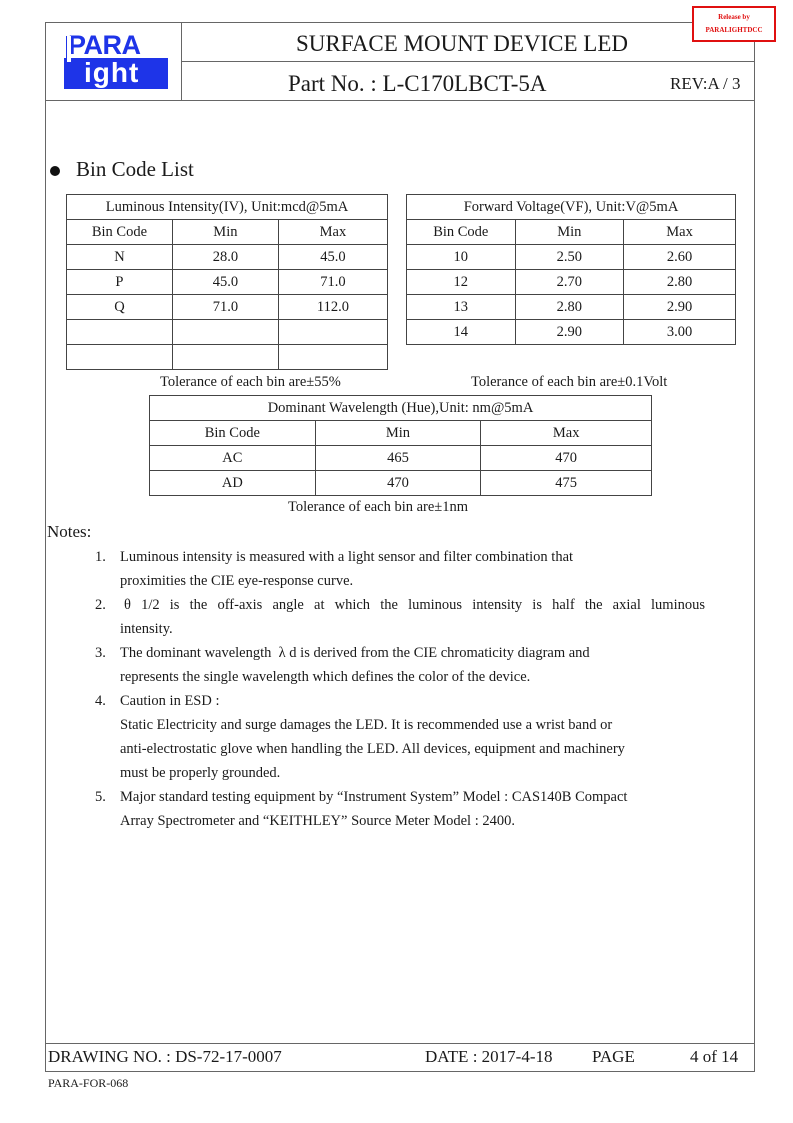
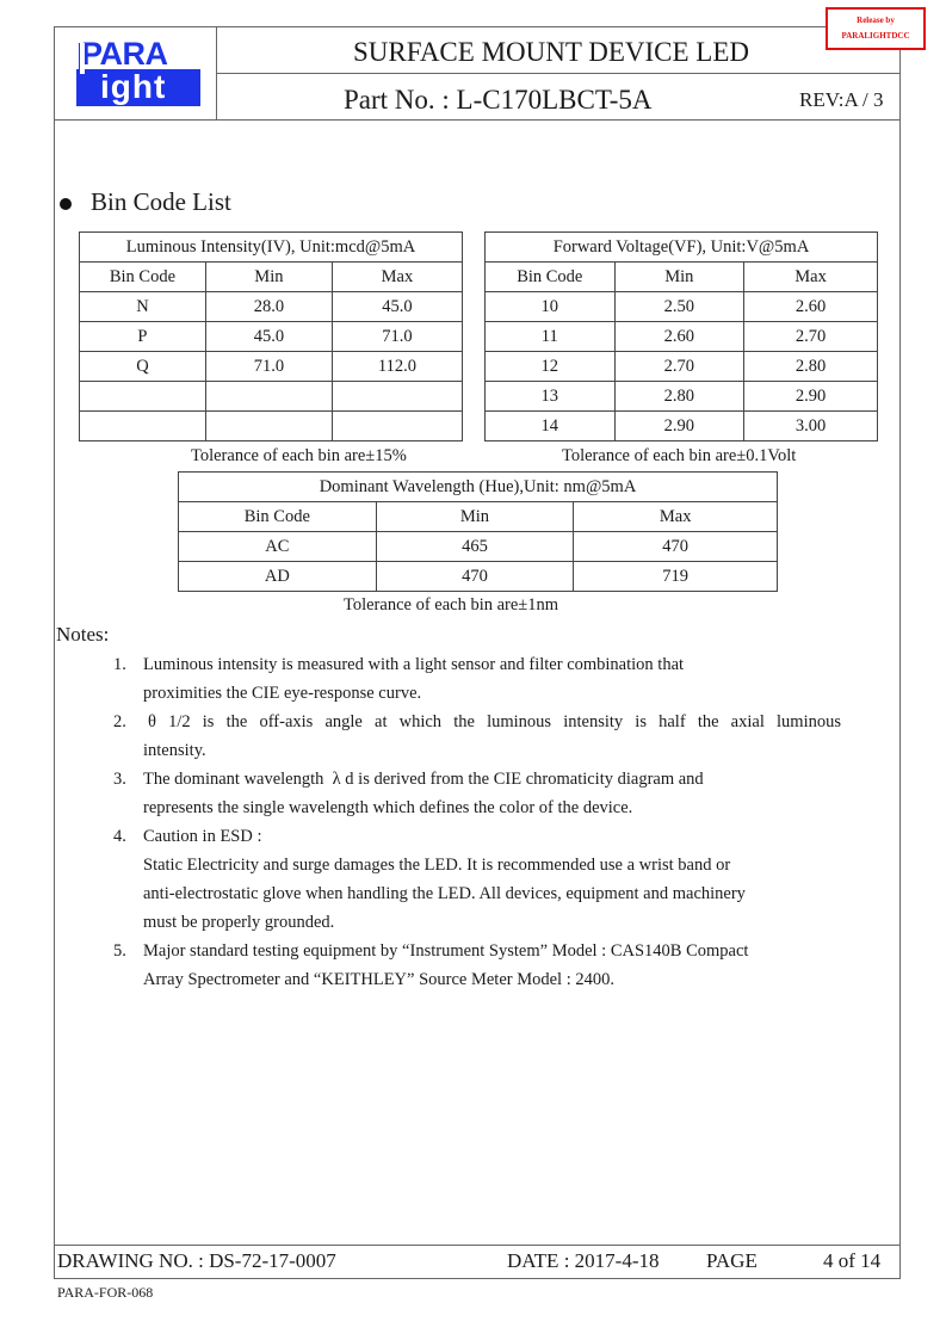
  Release by
  PARALIGHTDCC
  PARA
  ight
  SURFACE MOUNT DEVICE LED
  Part No. : L-C170LBCT-5A
  REV:A / 3
  Bin Code List
  Luminous Intensity(IV), Unit:mcd@5mA
  Bin Code	Min	Max
  N	28.0	45.0
  P	45.0	71.0
  Q	71.0	112.0
- Tolerance of each bin are±55%
+ Tolerance of each bin are±15%
  Forward Voltage(VF), Unit:V@5mA
  Bin Code	Min	Max
  10	2.50	2.60
+ 11	2.60	2.70
  12	2.70	2.80
  13	2.80	2.90
  14	2.90	3.00
  Tolerance of each bin are±0.1Volt
  Dominant Wavelength (Hue),Unit: nm@5mA
  Bin Code	Min	Max
  AC	465	470
- AD	470	475
+ AD	470	719
  Tolerance of each bin are±1nm
  Notes:
  1.
  Luminous intensity is measured with a light sensor and filter combination that
  proximities the CIE eye-response curve.
  2.
  θ 1/2 is the off-axis angle at which the luminous intensity is half the axial luminous
  intensity.
  3.
  The dominant wavelength λ d is derived from the CIE chromaticity diagram and
  represents the single wavelength which defines the color of the device.
  4.
  Caution in ESD :
  Static Electricity and surge damages the LED. It is recommended use a wrist band or
  anti-electrostatic glove when handling the LED. All devices, equipment and machinery
  must be properly grounded.
  5.
  Major standard testing equipment by “Instrument System” Model : CAS140B Compact
  Array Spectrometer and “KEITHLEY” Source Meter Model : 2400.
  DRAWING NO. : DS-72-17-0007
  DATE : 2017-4-18
  PAGE
  4 of 14
  PARA-FOR-068
